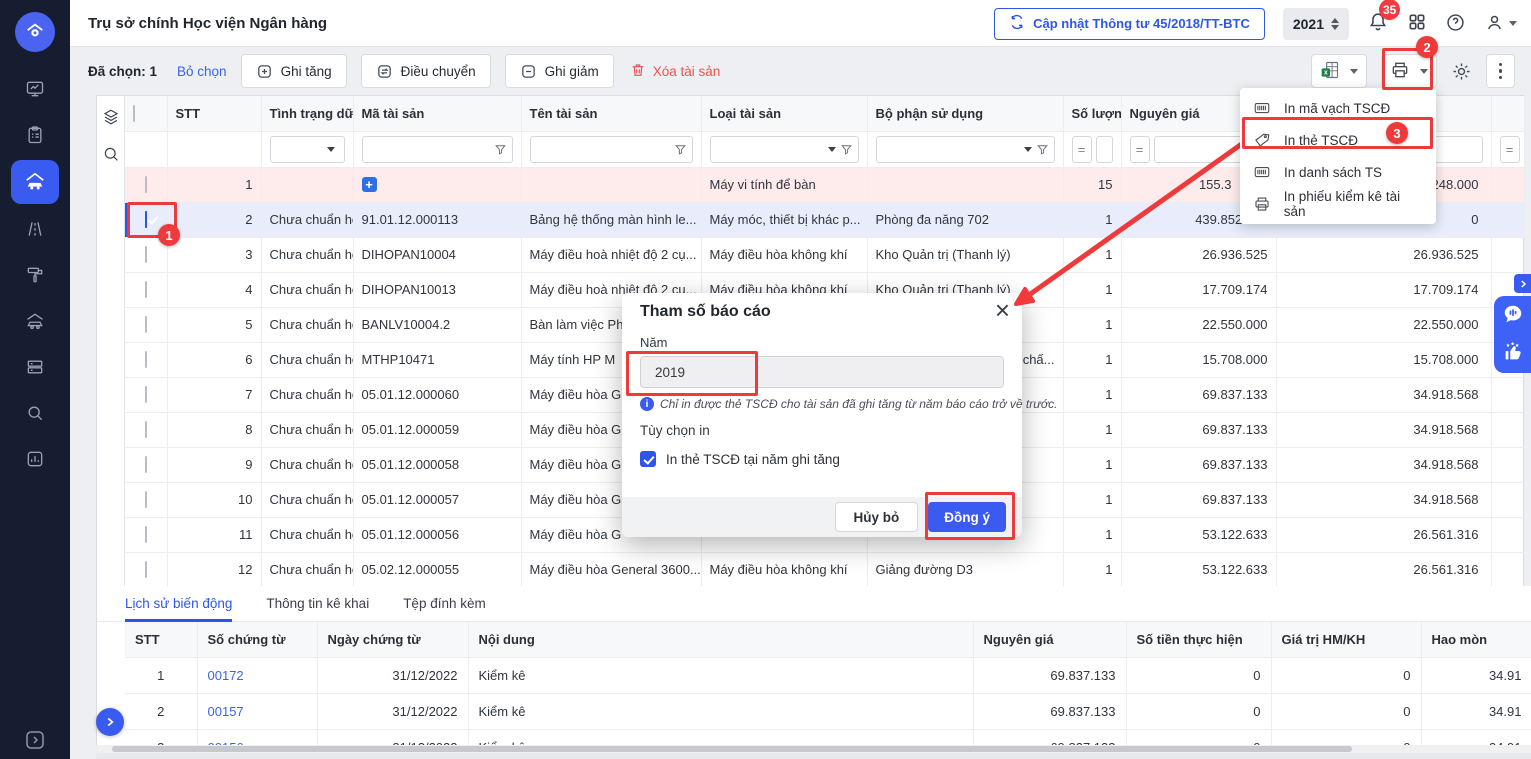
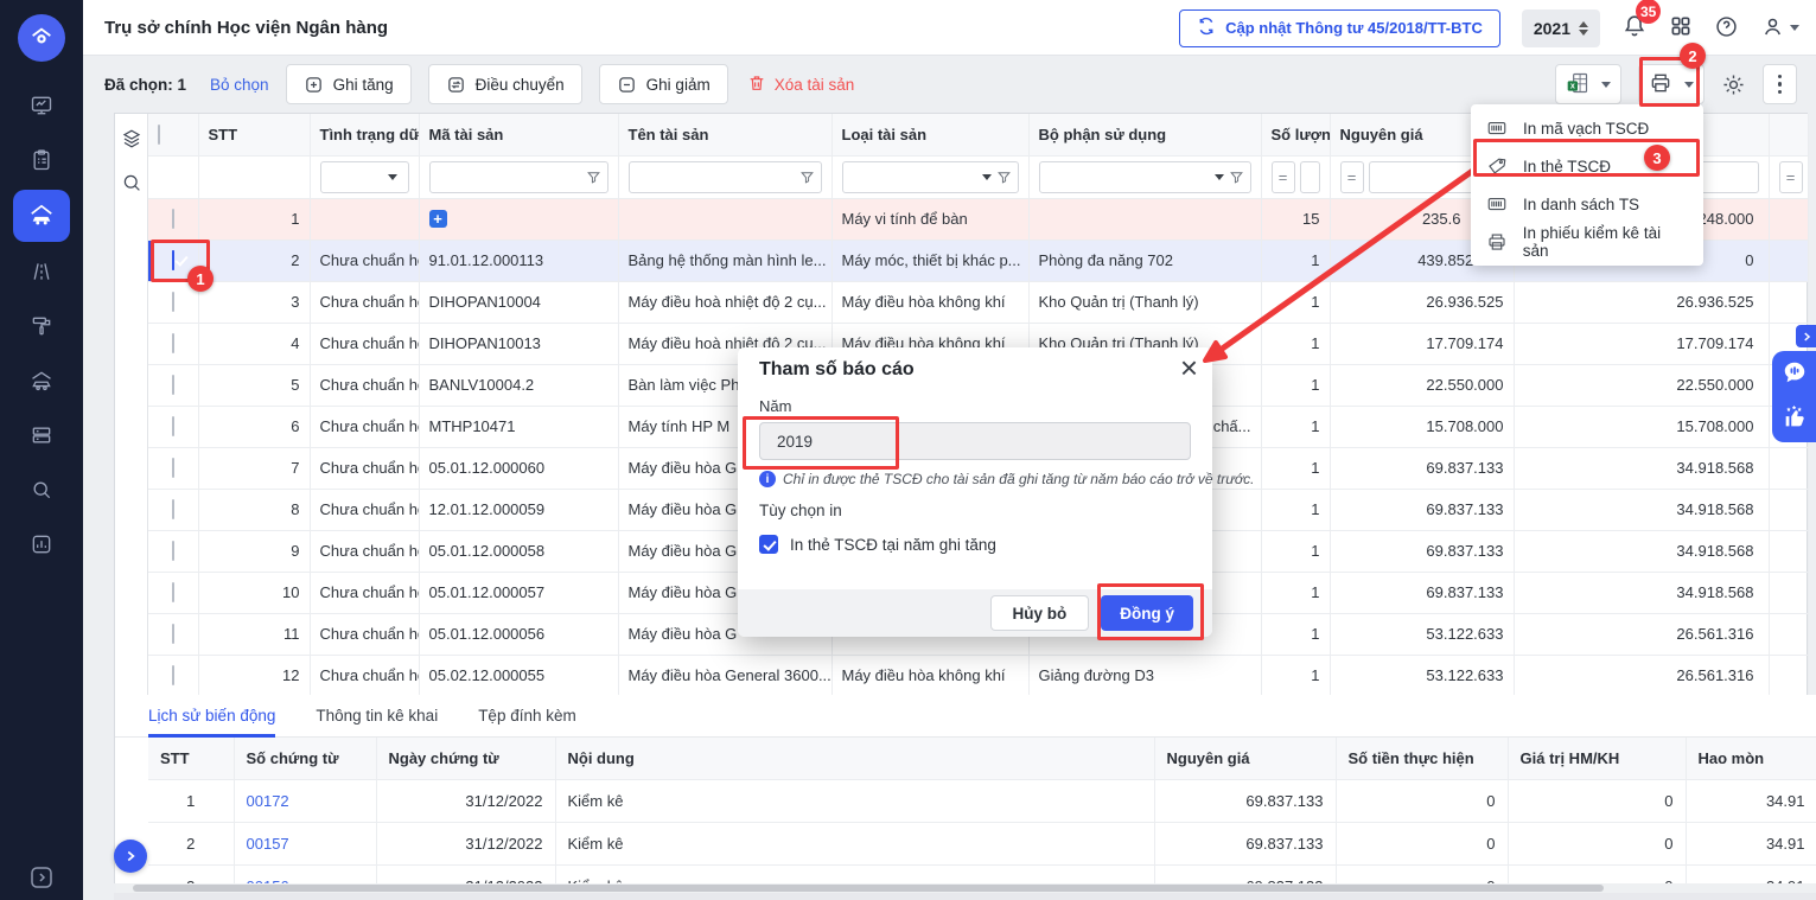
  Trụ sở chính Học viện Ngân hàng
  Cập nhật Thông tư 45/2018/TT-BTC
  2021
  35
  Đã chọn: 1
  Bỏ chọn
  Ghi tăng
  Điều chuyển
  Ghi giảm
  Xóa tài sản
  x
  	STT	Tình trạng dữ	Mã tài sản	Tên tài sản	Loại tài sản	Bộ phận sử dụng	Số lượn	Nguyên giá
  							=	=		=
- 	1		+		Máy vi tính để bàn		15	155.3	48.000
+ 	1		+		Máy vi tính để bàn		15	235.6	48.000
  	2	Chưa chuẩn h	91.01.12.000113	Bảng hệ thống màn hình le...	Máy móc, thiết bị khác p...	Phòng đa năng 702	1	439.852	0
  	3	Chưa chuẩn h	DIHOPAN10004	Máy điều hoà nhiệt độ 2 cụ...	Máy điều hòa không khí	Kho Quản trị (Thanh lý)	1	26.936.525	26.936.525
  	4	Chưa chuẩn h	DIHOPAN10013	Máy điều hoà nhiệt độ 2 cụ...	Máy điều hòa không khí	Kho Quản trị (Thanh lý)	1	17.709.174	17.709.174
  	5	Chưa chuẩn h	BANLV10004.2	Bàn làm việc Ph			1	22.550.000	22.550.000
  	6	Chưa chuẩn h	MTHP10471	Máy tính HP M		chấ...	1	15.708.000	15.708.000
  	7	Chưa chuẩn h	05.01.12.000060	Máy điều hòa G			1	69.837.133	34.918.568
- 	8	Chưa chuẩn h	05.01.12.000059	Máy điều hòa G			1	69.837.133	34.918.568
+ 	8	Chưa chuẩn h	12.01.12.000059	Máy điều hòa G			1	69.837.133	34.918.568
  	9	Chưa chuẩn h	05.01.12.000058	Máy điều hòa G			1	69.837.133	34.918.568
  	10	Chưa chuẩn h	05.01.12.000057	Máy điều hòa G			1	69.837.133	34.918.568
  	11	Chưa chuẩn h	05.01.12.000056	Máy điều hòa G			1	53.122.633	26.561.316
  	12	Chưa chuẩn h	05.02.12.000055	Máy điều hòa General 3600...	Máy điều hòa không khí	Giảng đường D3	1	53.122.633	26.561.316
  Lịch sử biến động
  Thông tin kê khai
  Tệp đính kèm
  STT	Số chứng từ	Ngày chứng từ	Nội dung	Nguyên giá	Số tiền thực hiện	Giá trị HM/KH	Hao mòn
  1	00172	31/12/2022	Kiểm kê	69.837.133	0	0	34.91
  2	00157	31/12/2022	Kiểm kê	69.837.133	0	0	34.91
  In mã vạch TSCĐ
  In thẻ TSCĐ
  In danh sách TS
  In phiếu kiểm kê tài sản
  Tham số báo cáo
  ×
  Năm
  2019
  i
  Chỉ in được thẻ TSCĐ cho tài sản đã ghi tăng từ năm báo cáo trở về trước.
  Tùy chọn in
  In thẻ TSCĐ tại năm ghi tăng
  Hủy bỏ
  Đồng ý
  1
  2
  3
